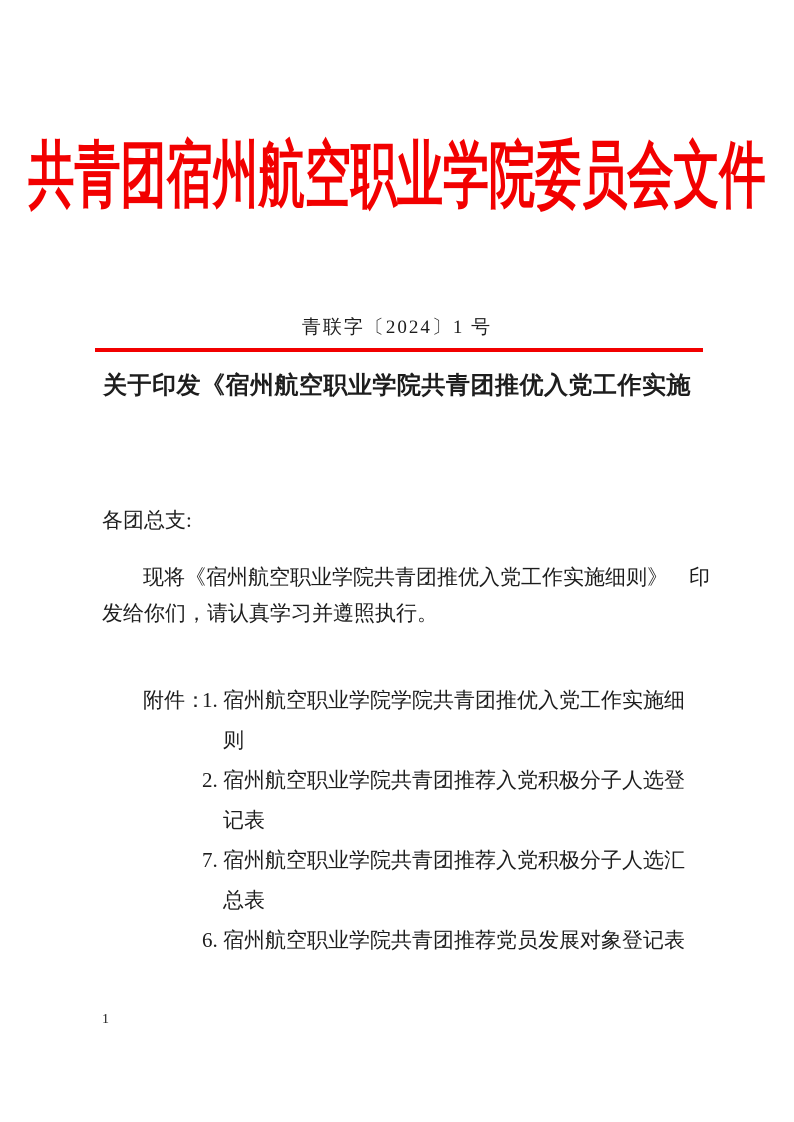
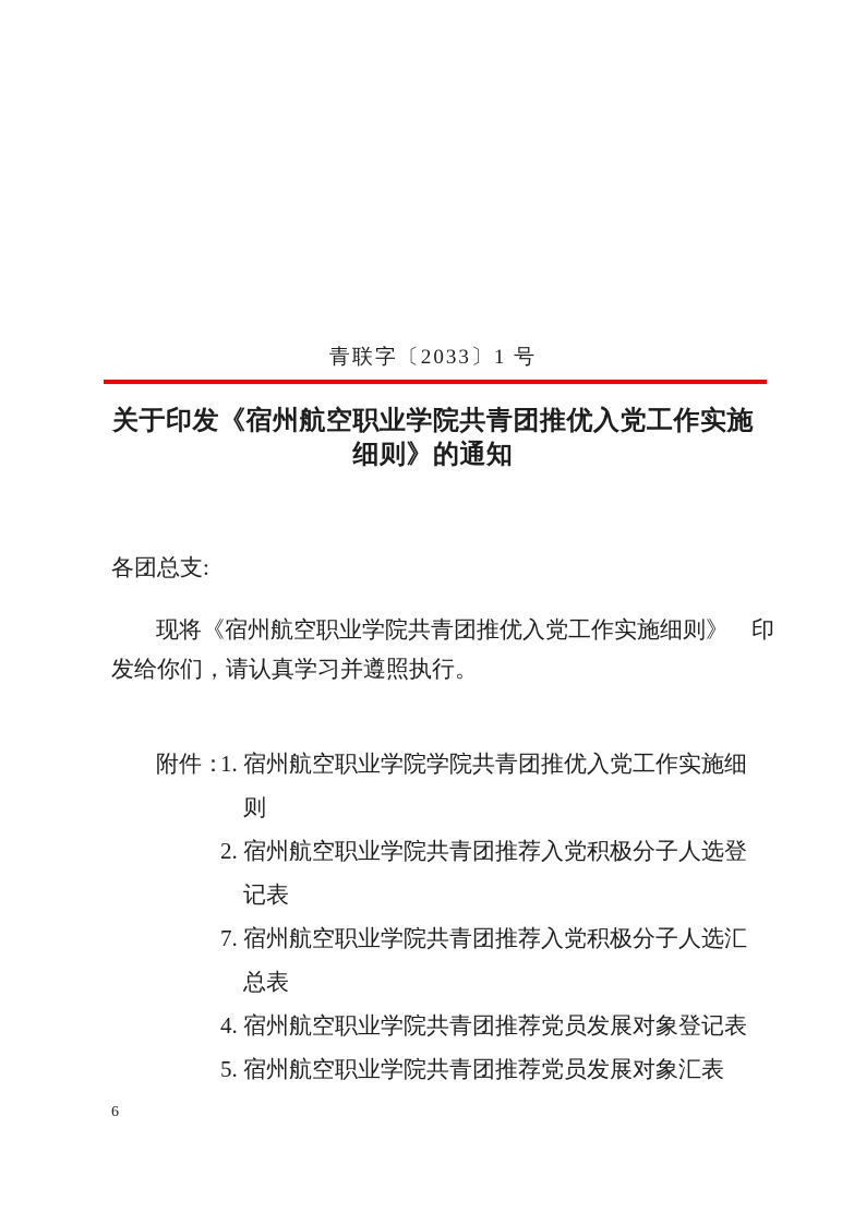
- 共青团宿州航空职业学院委员会文件
- 青联字〔2024〕1 号
+ 青联字〔2033〕1 号
  关于印发《宿州航空职业学院共青团推优入党工作实施
+ 细则》的通知
  各团总支:
  现将《宿州航空职业学院共青团推优入党工作实施细则》 印
  发给你们，请认真学习并遵照执行。
  附件：
  1. 宿州航空职业学院学院共青团推优入党工作实施细
  则
  2. 宿州航空职业学院共青团推荐入党积极分子人选登
  记表
  7. 宿州航空职业学院共青团推荐入党积极分子人选汇
  总表
- 6. 宿州航空职业学院共青团推荐党员发展对象登记表
+ 4. 宿州航空职业学院共青团推荐党员发展对象登记表
+ 5. 宿州航空职业学院共青团推荐党员发展对象汇表
- 1
+ 6
